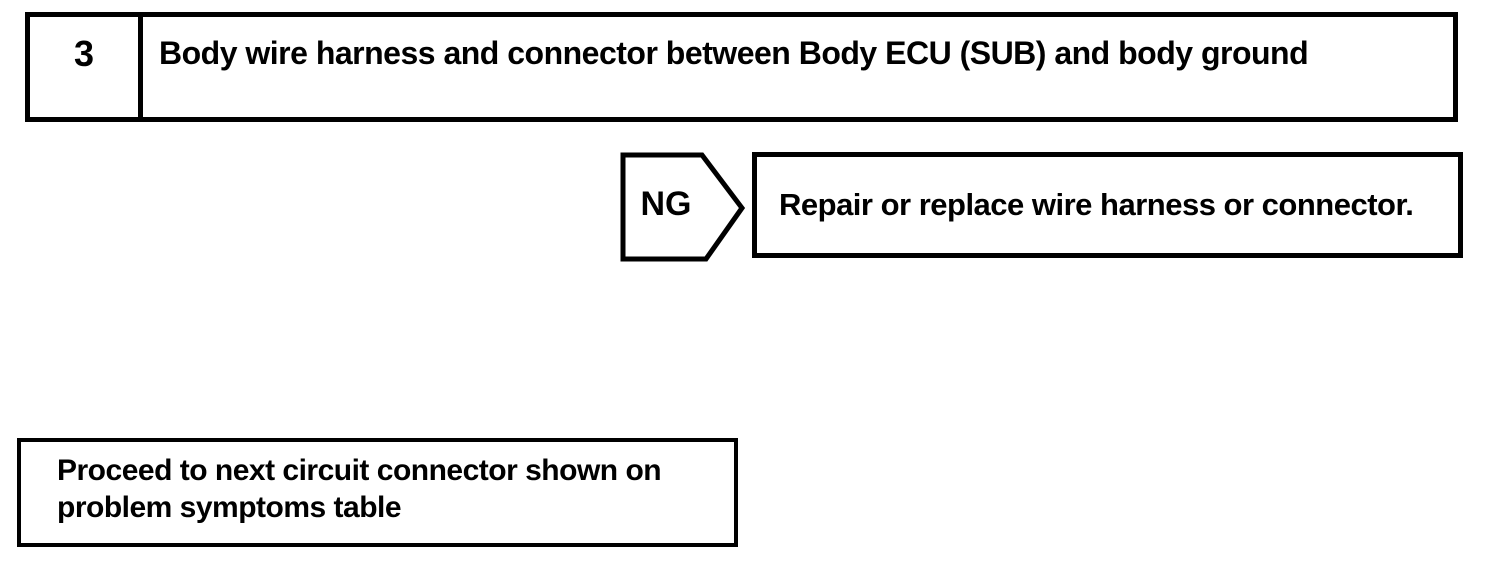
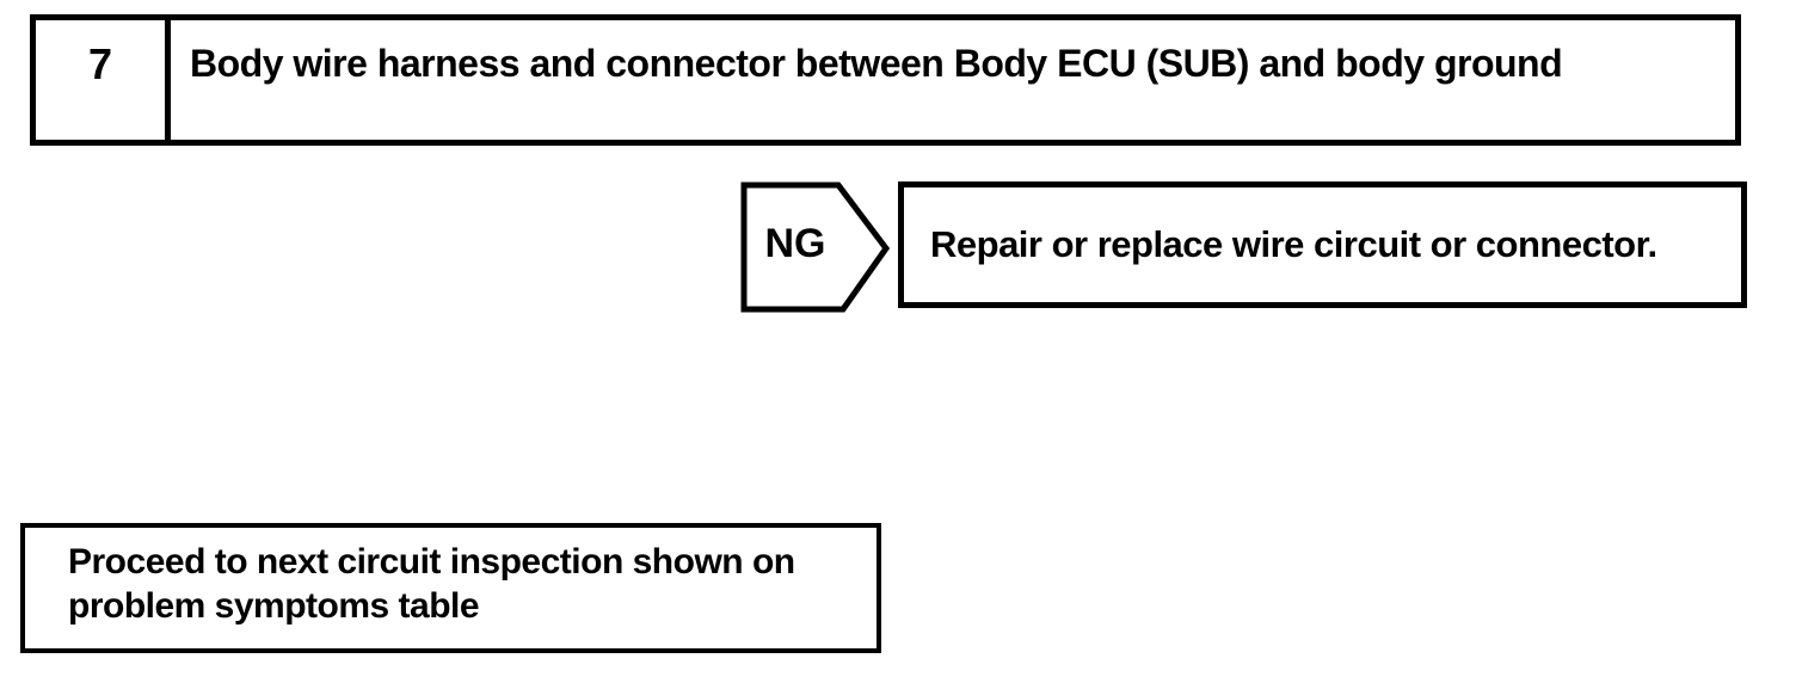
- 3
+ 7
  Body wire harness and connector between Body ECU (SUB) and body ground
  NG
- Repair or replace wire harness or connector.
+ Repair or replace wire circuit or connector.
- Proceed to next circuit connector shown on
+ Proceed to next circuit inspection shown on
  problem symptoms table
